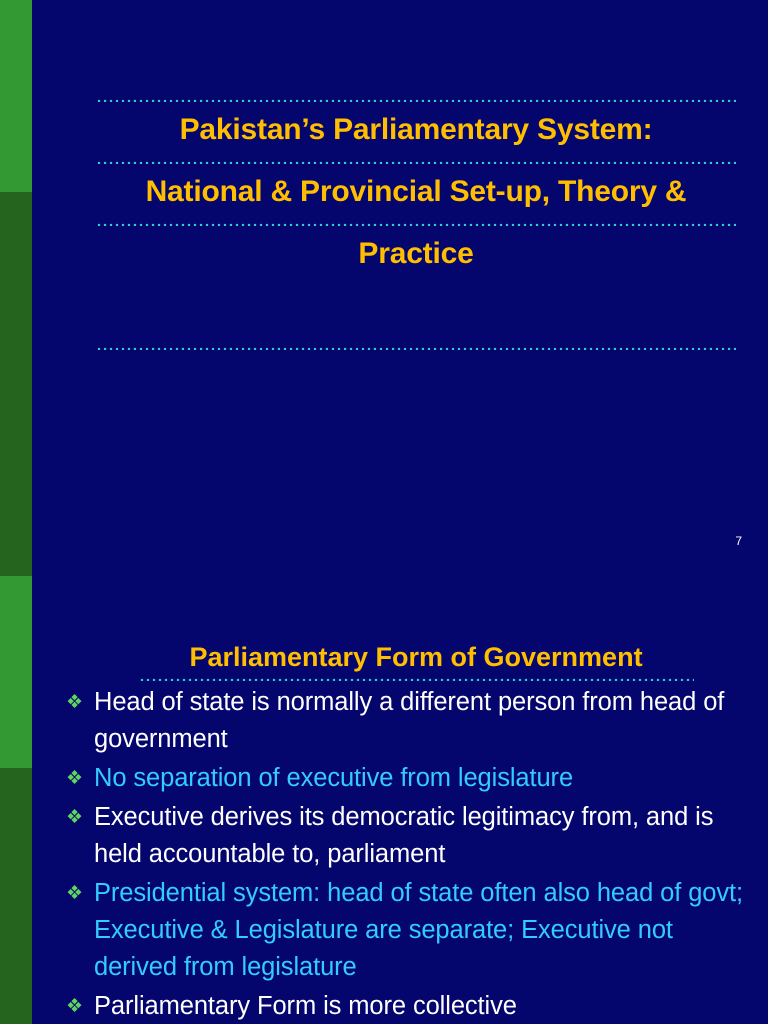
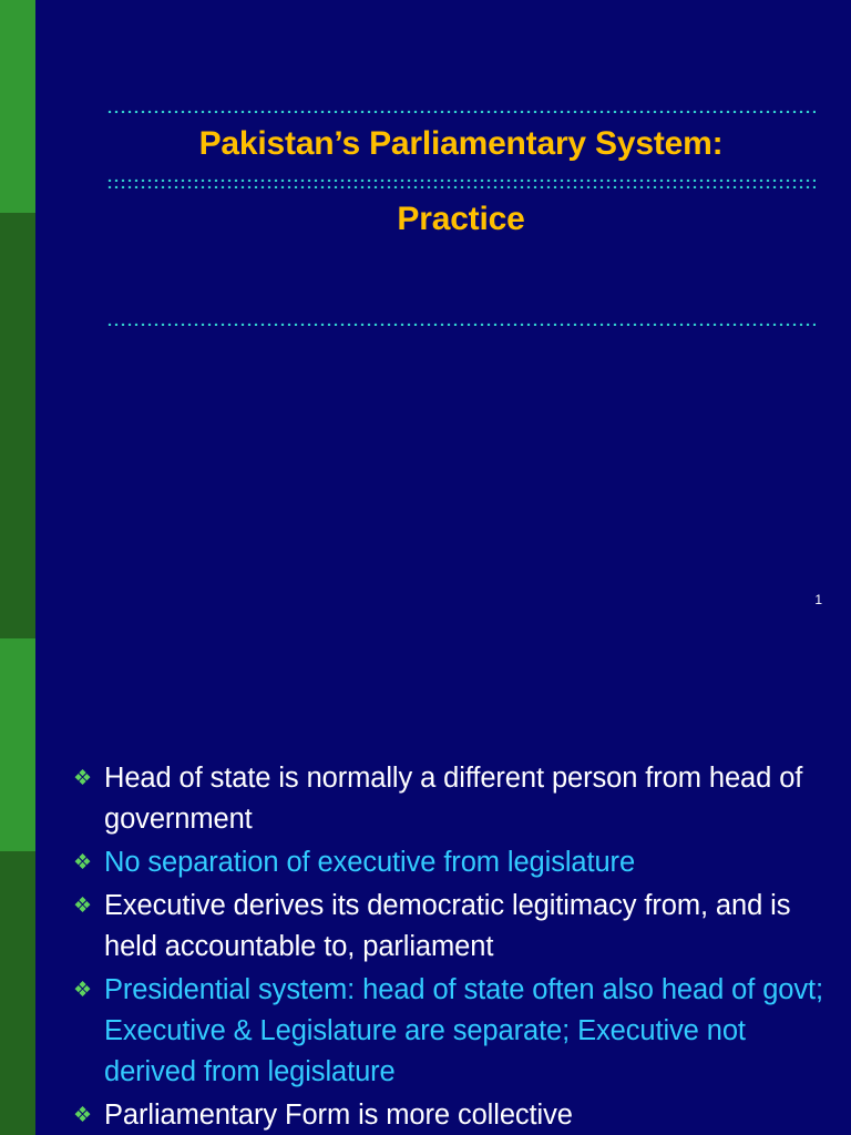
  Pakistan’s Parliamentary System:
- National & Provincial Set-up, Theory &
  Practice
- 7
+ 1
- Parliamentary Form of Government
  ❖
  Head of state is normally a different person from head of government
  ❖
  No separation of executive from legislature
  ❖
  Executive derives its democratic legitimacy from, and is held accountable to, parliament
  ❖
  Presidential system: head of state often also head of govt; Executive & Legislature are separate; Executive not derived from legislature
  ❖
  Parliamentary Form is more collective
